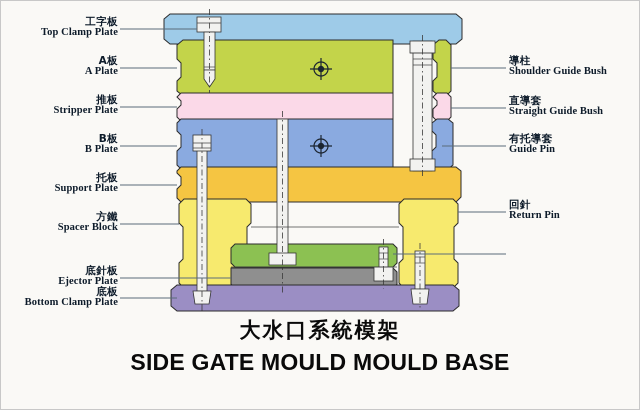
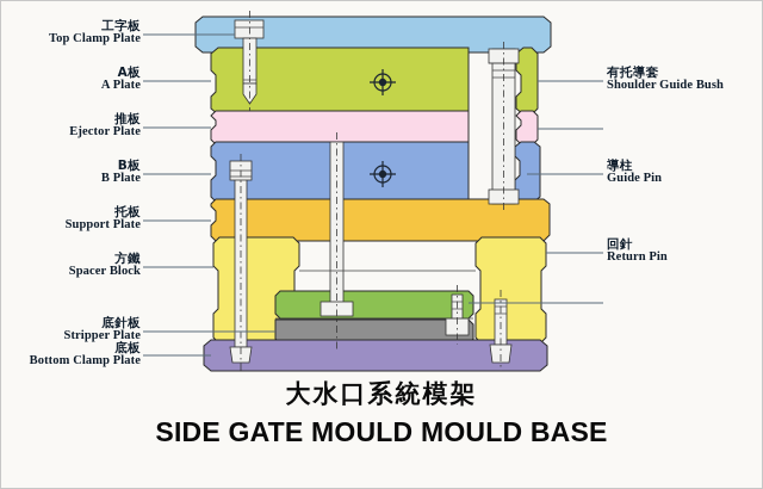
  工字板
  Top Clamp Plate
  A板
  A Plate
  推板
- Stripper Plate
+ Ejector Plate
  B板
  B Plate
  托板
  Support Plate
  方鐵
  Spacer Block
  底針板
- Ejector Plate
+ Stripper Plate
  底板
  Bottom Clamp Plate
- 導柱
+ 有托導套
  Shoulder Guide Bush
- 直導套
- Straight Guide Bush
- 有托導套
+ 導柱
  Guide Pin
  回針
  Return Pin
  大水口系統模架
  SIDE GATE MOULD MOULD BASE
